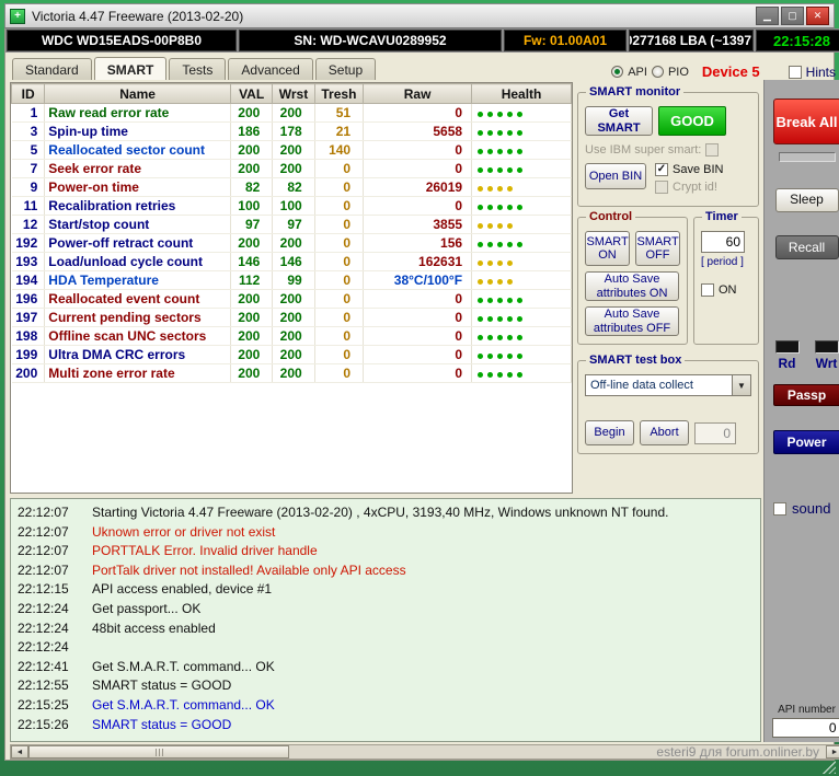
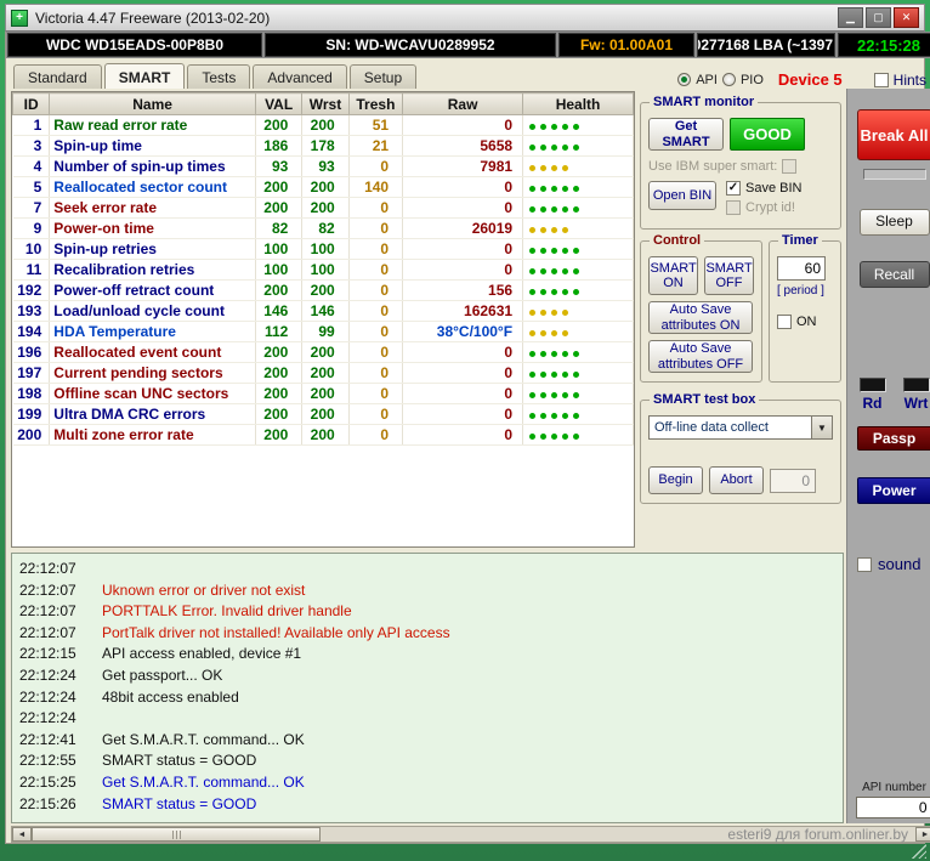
  +
  Victoria 4.47 Freeware (2013-02-20)
  ▁
  ▢
  ✕
  WDC WD15EADS-00P8B0
  SN: WD-WCAVU0289952
  Fw: 01.00A01
  0277168 LBA (~1397
  22:15:28
  Standard
  SMART
  Tests
  Advanced
  Setup
  API
  PIO
  Device 5
  Hints
  ID	Name	VAL	Wrst	Tresh	Raw	Health
  1	Raw read error rate	200	200	51	0
  3	Spin-up time	186	178	21	5658
+ 4	Number of spin-up times	93	93	0	7981
  5	Reallocated sector count	200	200	140	0
  7	Seek error rate	200	200	0	0
  9	Power-on time	82	82	0	26019
+ 10	Spin-up retries	100	100	0	0
  11	Recalibration retries	100	100	0	0
- 12	Start/stop count	97	97	0	3855
  192	Power-off retract count	200	200	0	156
  193	Load/unload cycle count	146	146	0	162631
  194	HDA Temperature	112	99	0	38°C/100°F
  196	Reallocated event count	200	200	0	0
  197	Current pending sectors	200	200	0	0
  198	Offline scan UNC sectors	200	200	0	0
  199	Ultra DMA CRC errors	200	200	0	0
  200	Multi zone error rate	200	200	0	0
  SMART monitor
  Get SMART
  GOOD
  Use IBM super smart:
  Open BIN
  Save BIN
  Crypt id!
  Control
  SMART ON
  SMART OFF
  Auto Save attributes ON
  Auto Save attributes OFF
  Timer
  60
  [ period ]
  ON
  SMART test box
  Off-line data collect
  ▼
  Begin
  Abort
  0
  Break All
  Sleep
  Recall
  Rd
  Wrt
  Passp
  Power
  sound
  API number
  0
  22:12:07
- Starting Victoria 4.47 Freeware (2013-02-20) , 4xCPU, 3193,40 MHz, Windows unknown NT found.
  22:12:07
  Uknown error or driver not exist
  22:12:07
  PORTTALK Error. Invalid driver handle
  22:12:07
  PortTalk driver not installed! Available only API access
  22:12:15
  API access enabled, device #1
  22:12:24
  Get passport... OK
  22:12:24
  48bit access enabled
  22:12:24
  22:12:41
  Get S.M.A.R.T. command... OK
  22:12:55
  SMART status = GOOD
  22:15:25
  Get S.M.A.R.T. command... OK
  22:15:26
  SMART status = GOOD
  esteri9 для forum.onliner.by
